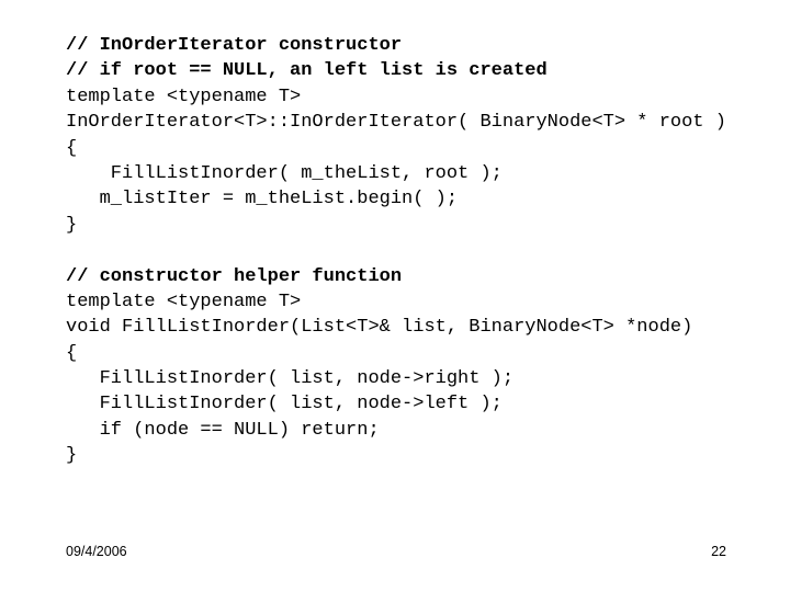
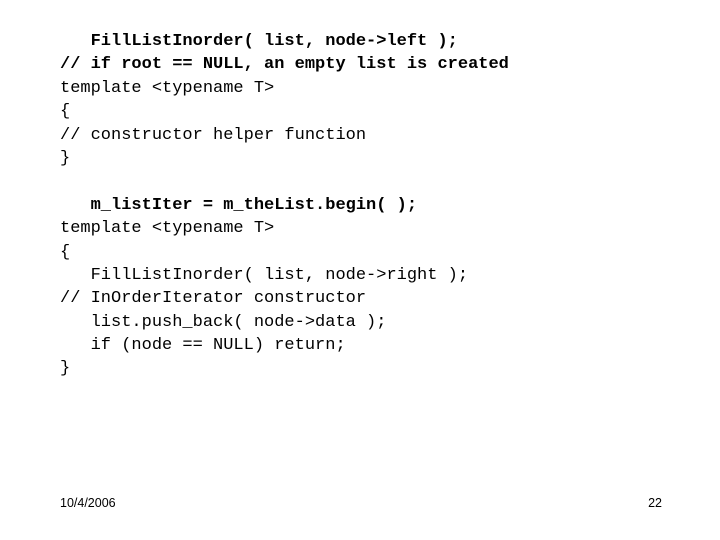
- // InOrderIterator constructor
+ FillListInorder( list, node->left );
- // if root == NULL, an left list is created
+ // if root == NULL, an empty list is created
  template <typename T>
- InOrderIterator<T>::InOrderIterator( BinaryNode<T> * root )
  {
- FillListInorder( m_theList, root );
- m_listIter = m_theList.begin( );
+ // constructor helper function
  }
- // constructor helper function
+ m_listIter = m_theList.begin( );
  template <typename T>
- void FillListInorder(List<T>& list, BinaryNode<T> *node)
  {
  FillListInorder( list, node->right );
- FillListInorder( list, node->left );
+ // InOrderIterator constructor
+ list.push_back( node->data );
  if (node == NULL) return;
  }
- 09/4/2006
+ 10/4/2006
  22
